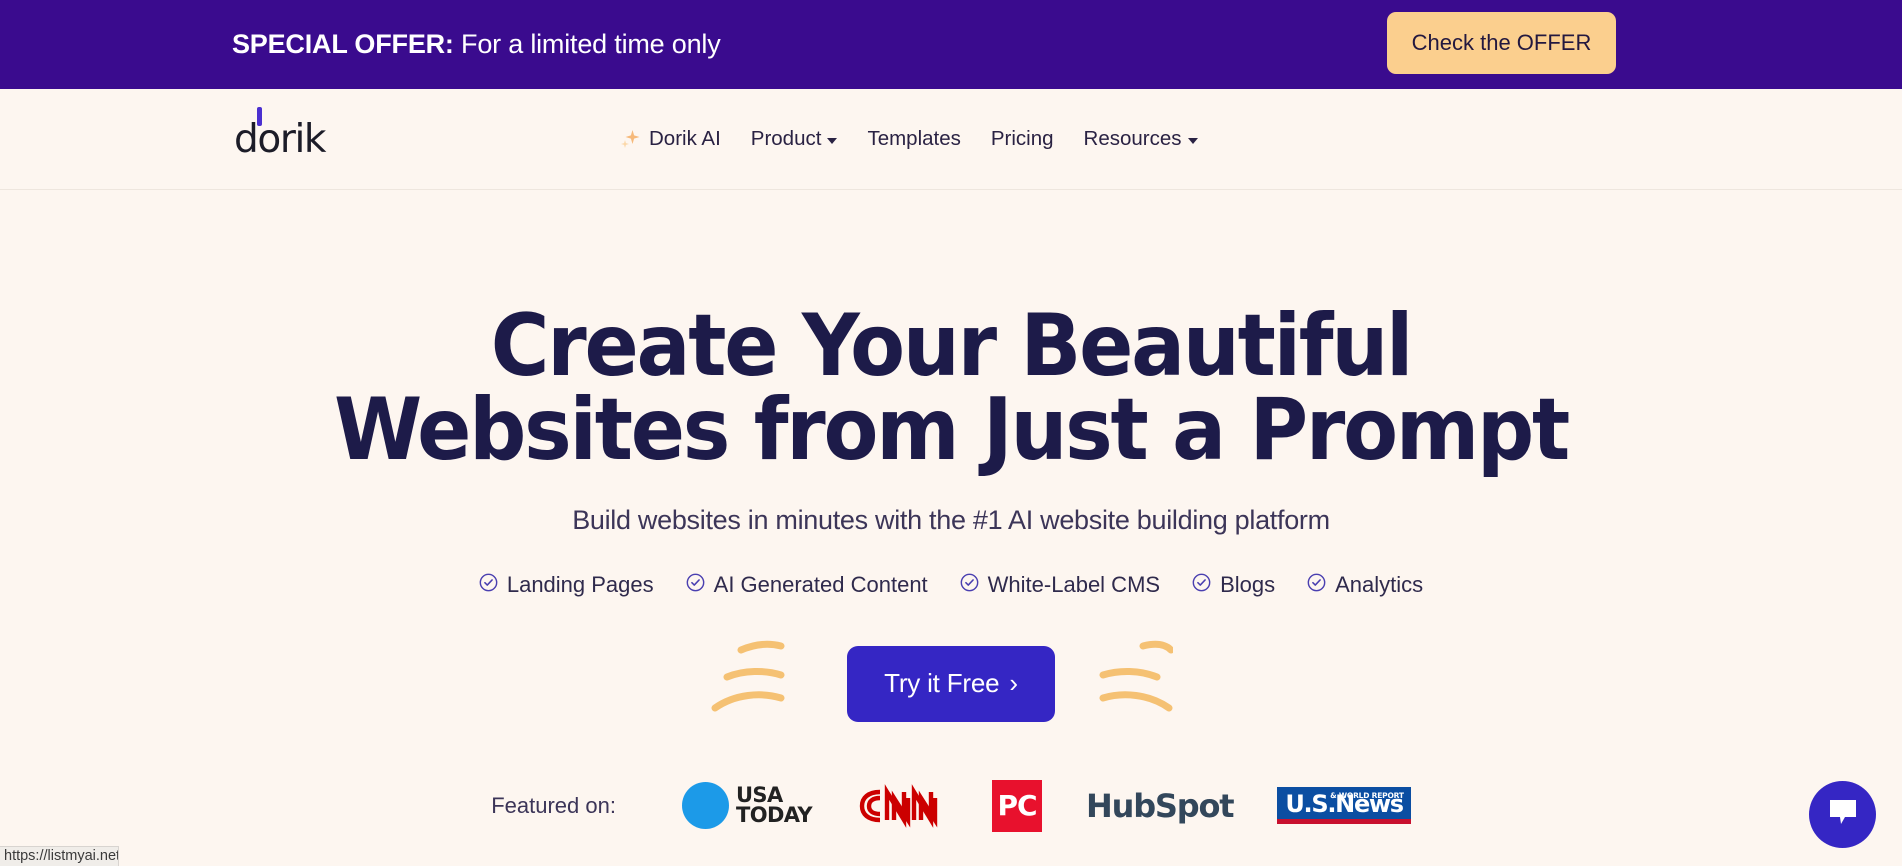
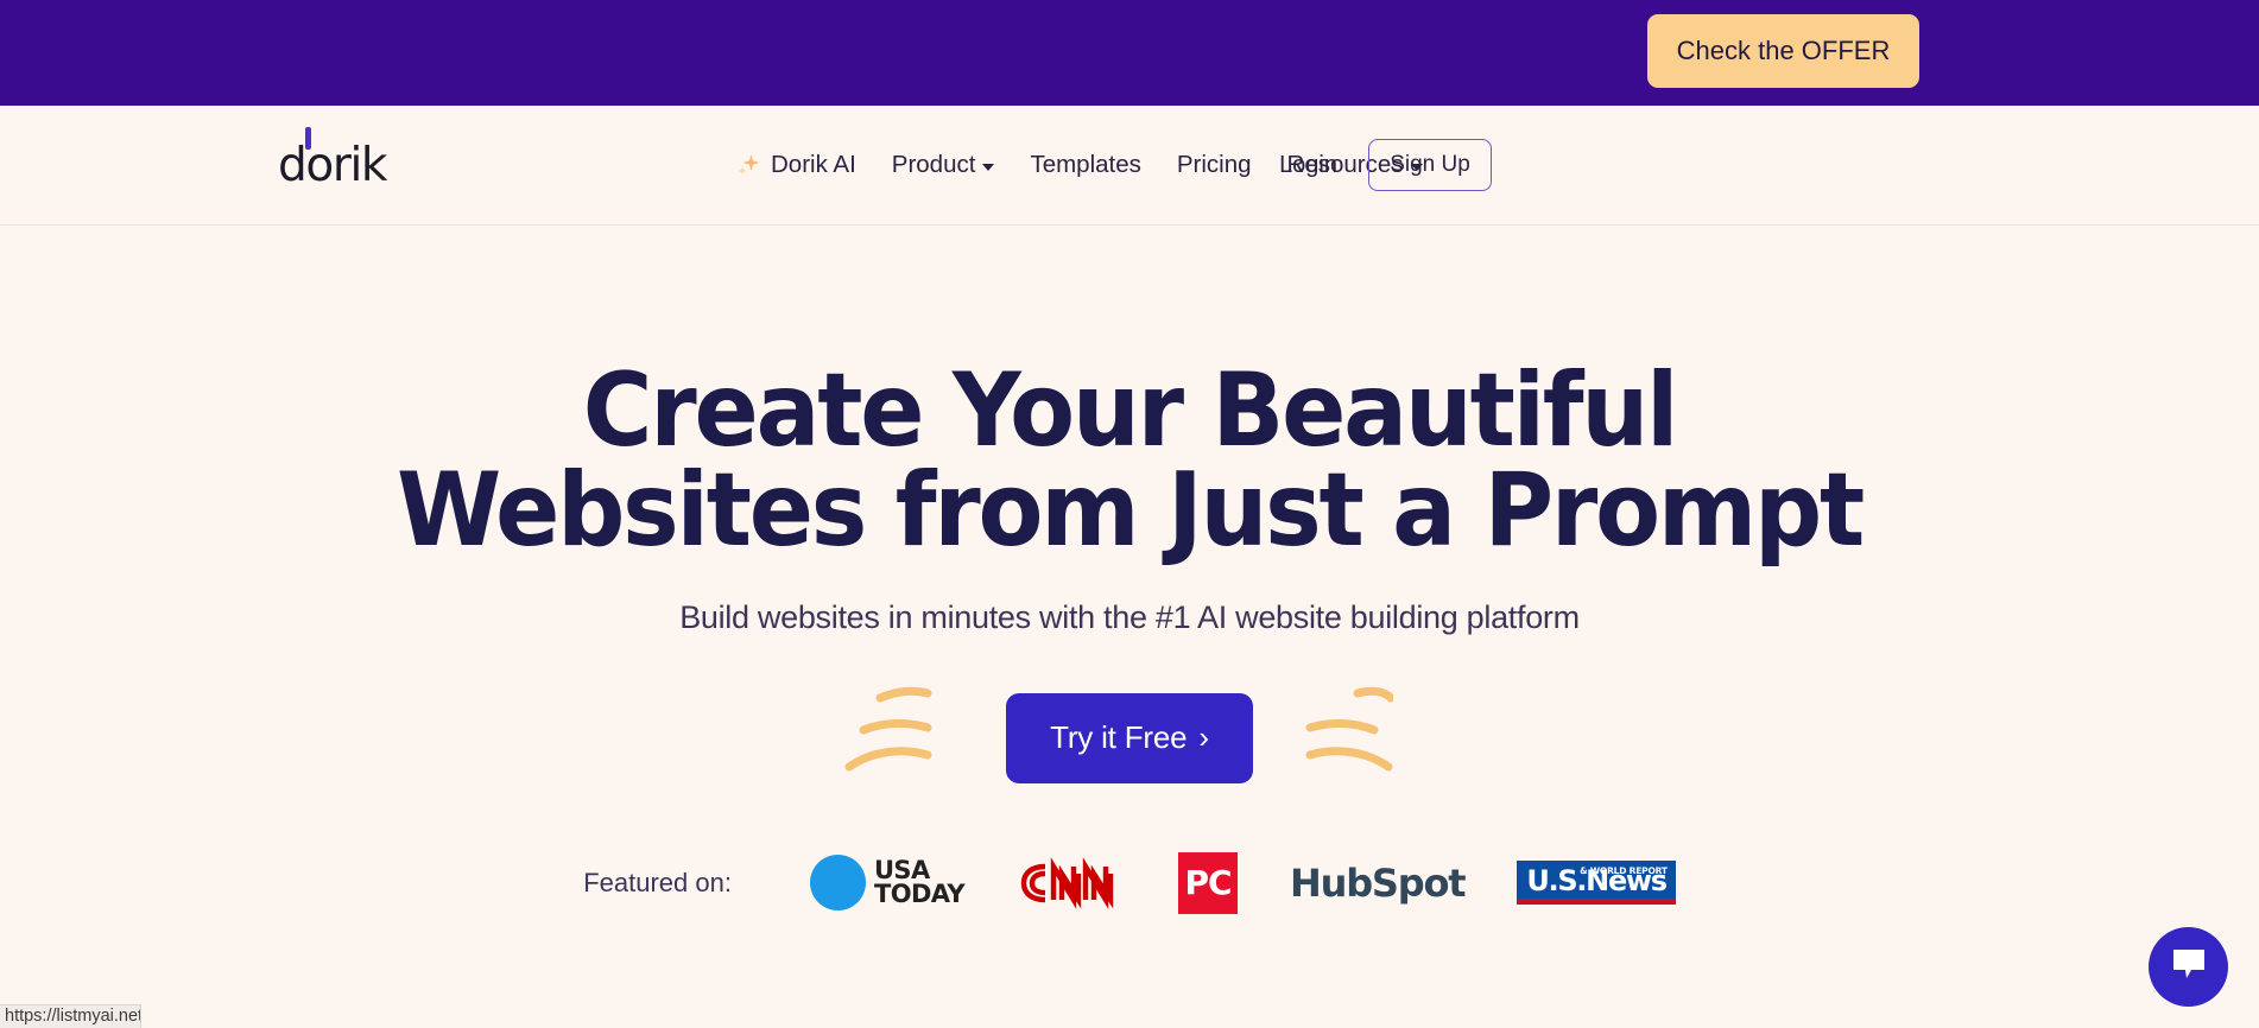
- SPECIAL OFFER: For a limited time only
  Check the OFFER
  dorik
  Dorik AI
  Product
  Templates
  Pricing
  Resources
+ Login
+ Sign Up
  Create Your Beautiful
  Websites from Just a Prompt
  Build websites in minutes with the #1 AI website building platform
- Landing Pages
- AI Generated Content
- White-Label CMS
- Blogs
- Analytics
  Try it Free
  ›
  Featured on:
  USA
  TODAY
  PC
  HubSpot
  U.S.News
  & WORLD REPORT
  https://listmyai.net
